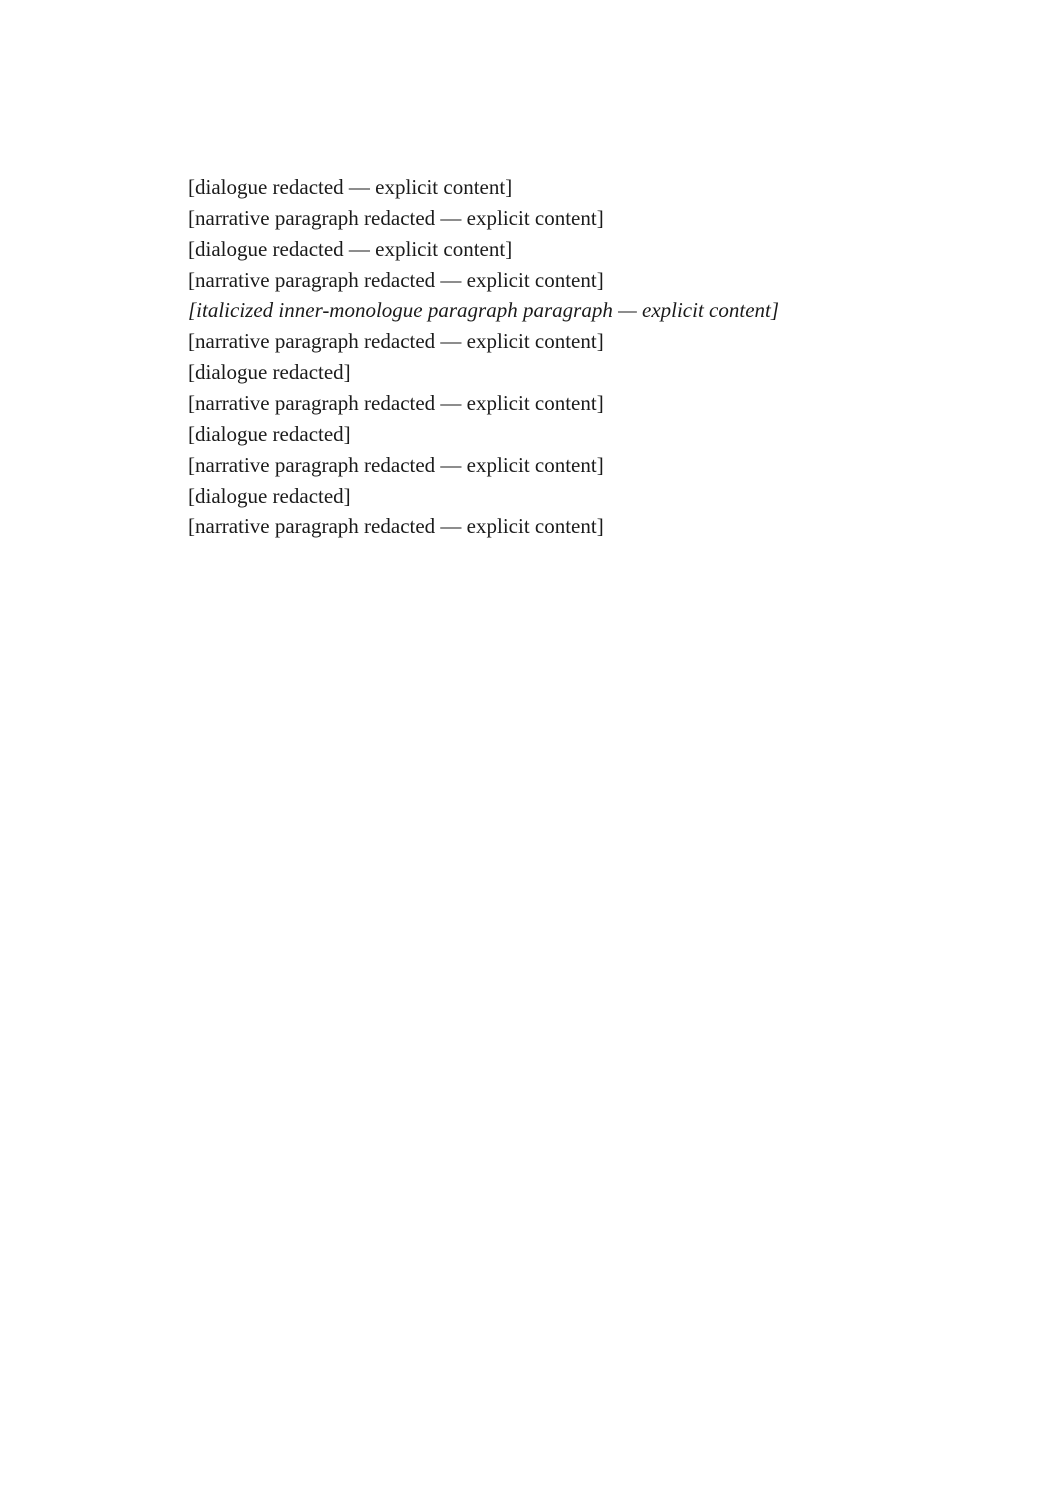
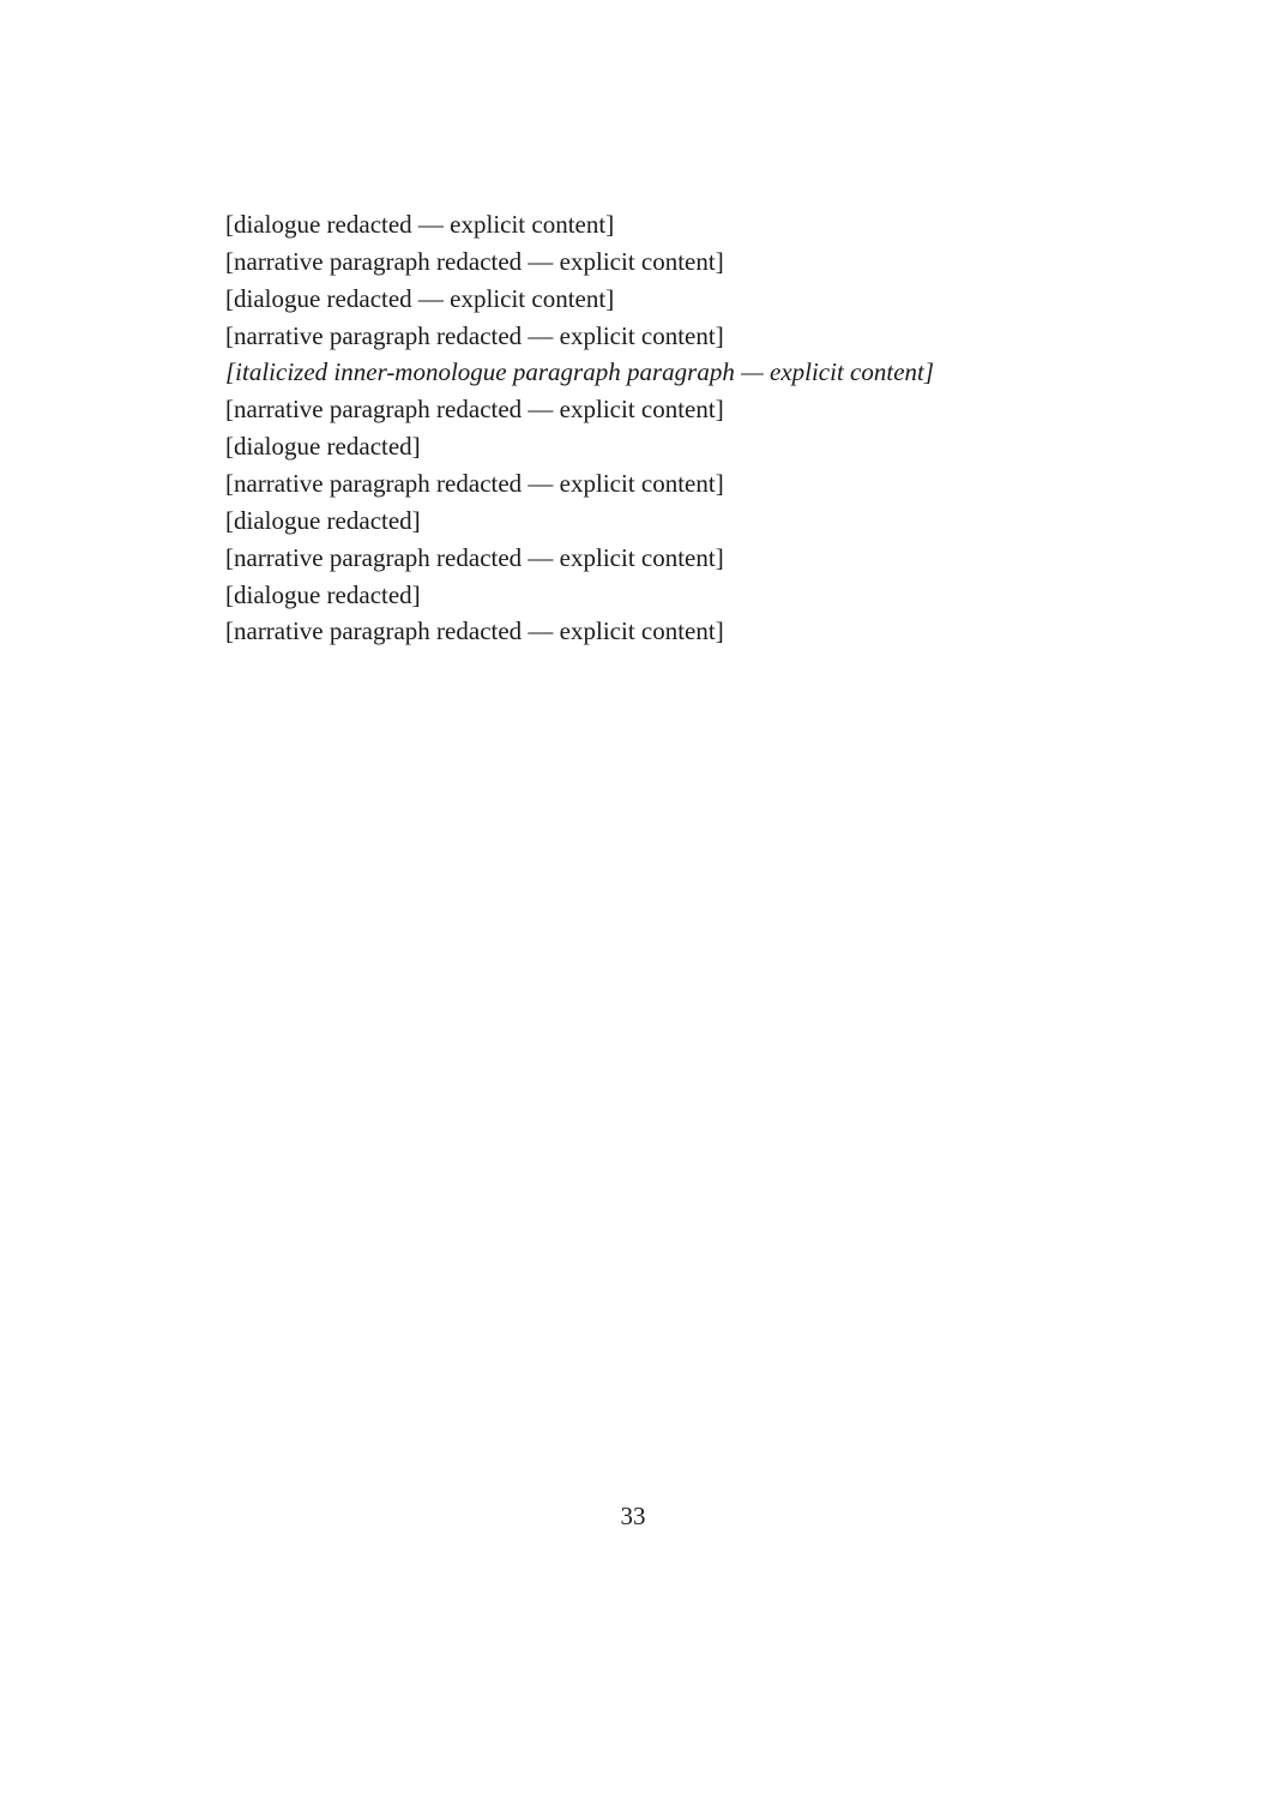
  [dialogue redacted — explicit content]
  [narrative paragraph redacted — explicit content]
  [dialogue redacted — explicit content]
  [narrative paragraph redacted — explicit content]
  [italicized inner-monologue paragraph paragraph — explicit content]
  [narrative paragraph redacted — explicit content]
  [dialogue redacted]
  [narrative paragraph redacted — explicit content]
  [dialogue redacted]
  [narrative paragraph redacted — explicit content]
  [dialogue redacted]
  [narrative paragraph redacted — explicit content]
+ 33
